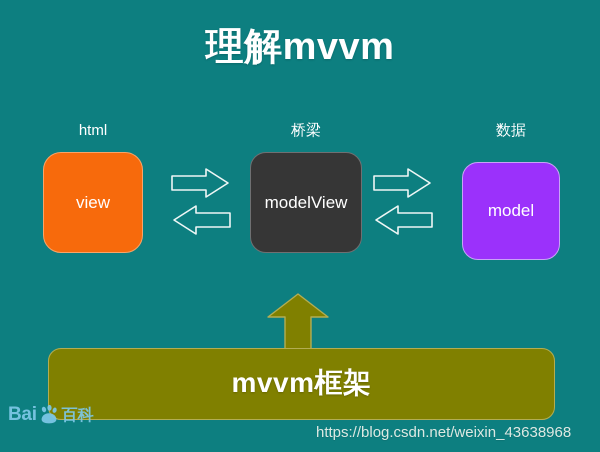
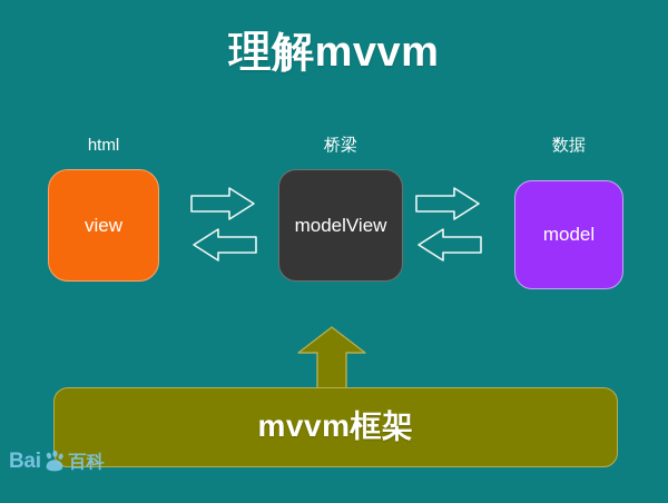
  理解mvvm
  html
  桥梁
  数据
  view
  modelView
  model
  mvvm框架
  Bai
  百科
- https://blog.csdn.net/weixin_43638968
